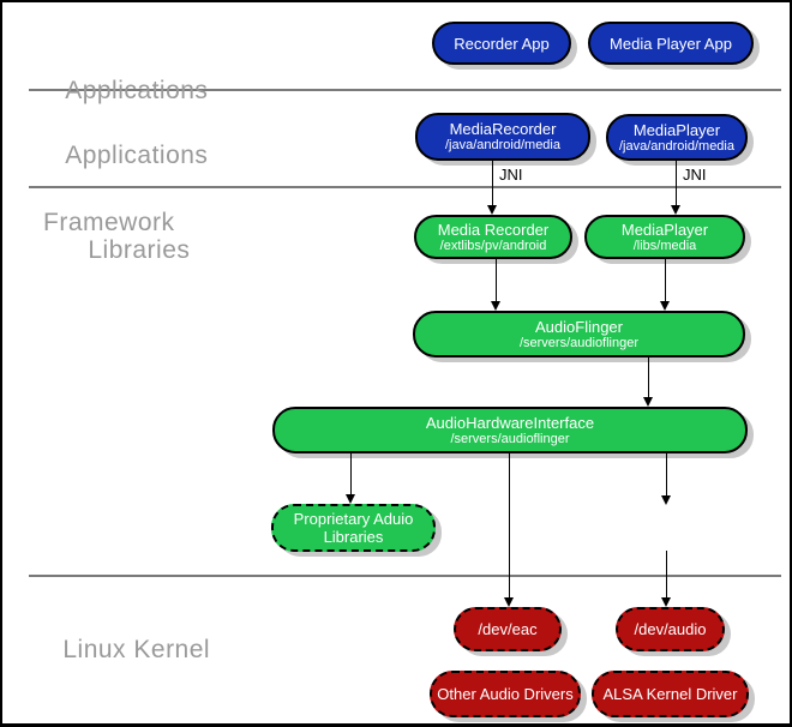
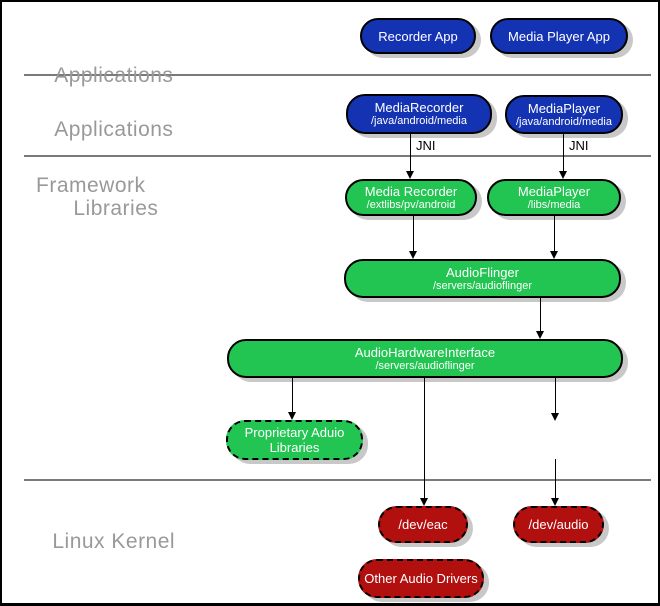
  Applications
  Applications
  Framework
  Libraries
  Linux Kernel
  Recorder App
  Media Player App
  MediaRecorder
  /java/android/media
  MediaPlayer
  /java/android/media
  JNI
  JNI
  Media Recorder
  /extlibs/pv/android
  MediaPlayer
  /libs/media
  AudioFlinger
  /servers/audioflinger
  AudioHardwareInterface
  /servers/audioflinger
  Proprietary Aduio
  Libraries
  /dev/eac
  /dev/audio
  Other Audio Drivers
- ALSA Kernel Driver
